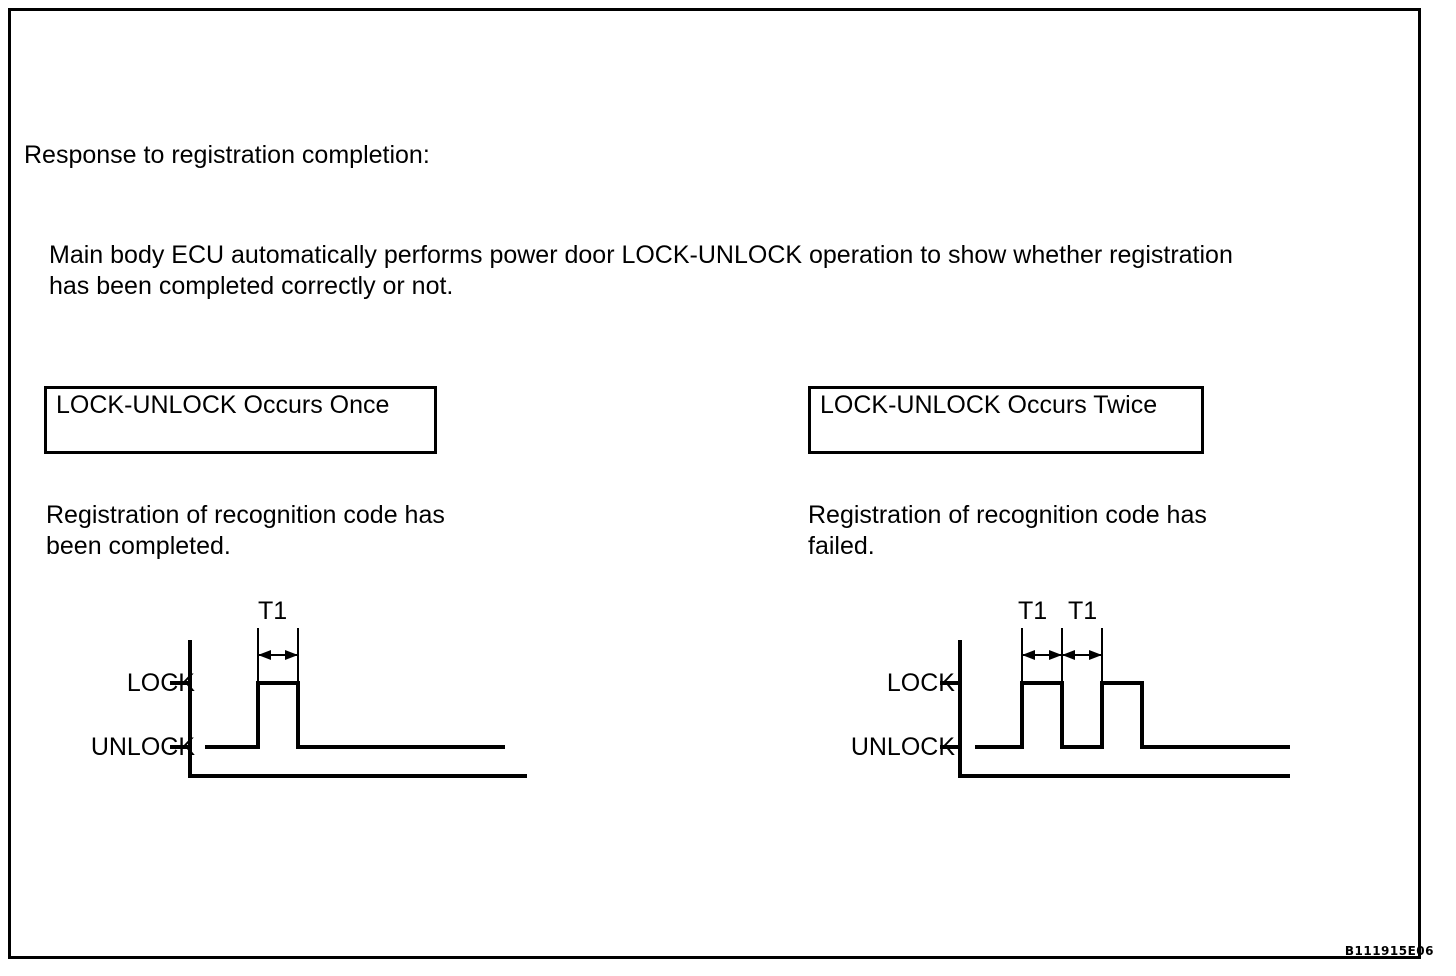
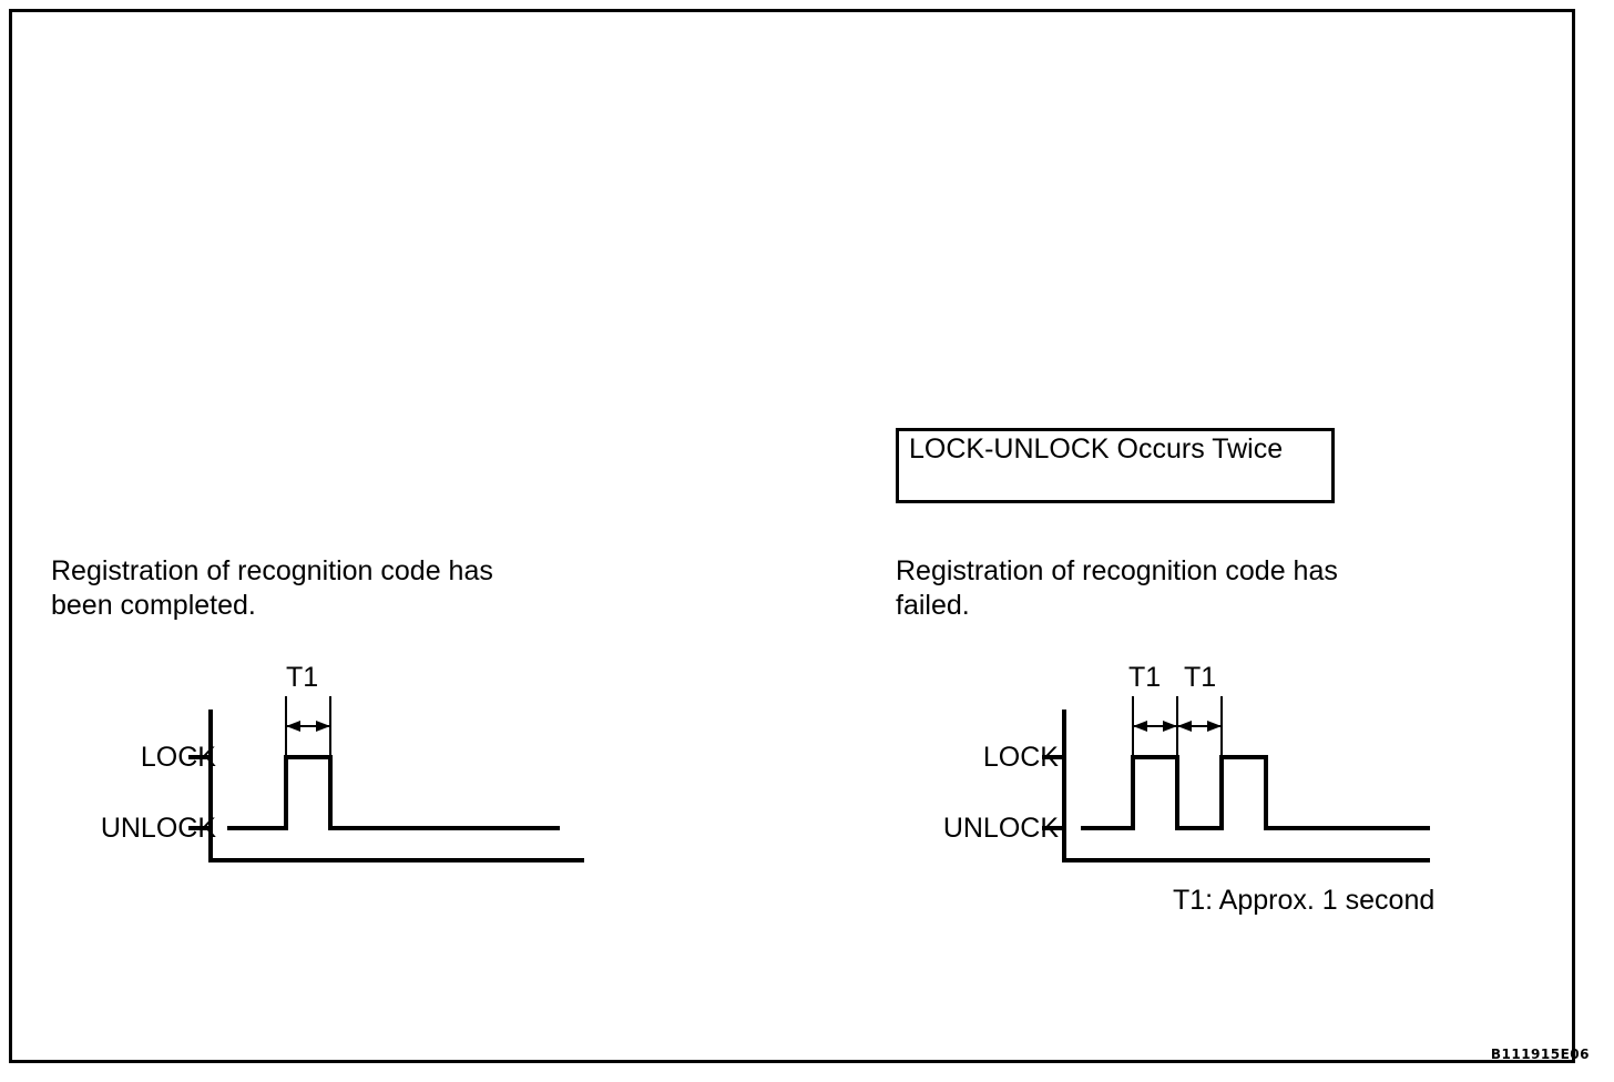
- Response to registration completion:
- Main body ECU automatically performs power door LOCK-UNLOCK operation to show whether registration
- has been completed correctly or not.
- LOCK-UNLOCK Occurs Once
  Registration of recognition code has
  been completed.
  LOCK
  UNLOCK
  T1
  LOCK-UNLOCK Occurs Twice
  Registration of recognition code has
  failed.
  LOCK
  UNLOCK
  T1
  T1
+ T1: Approx. 1 second
  B111915E06
